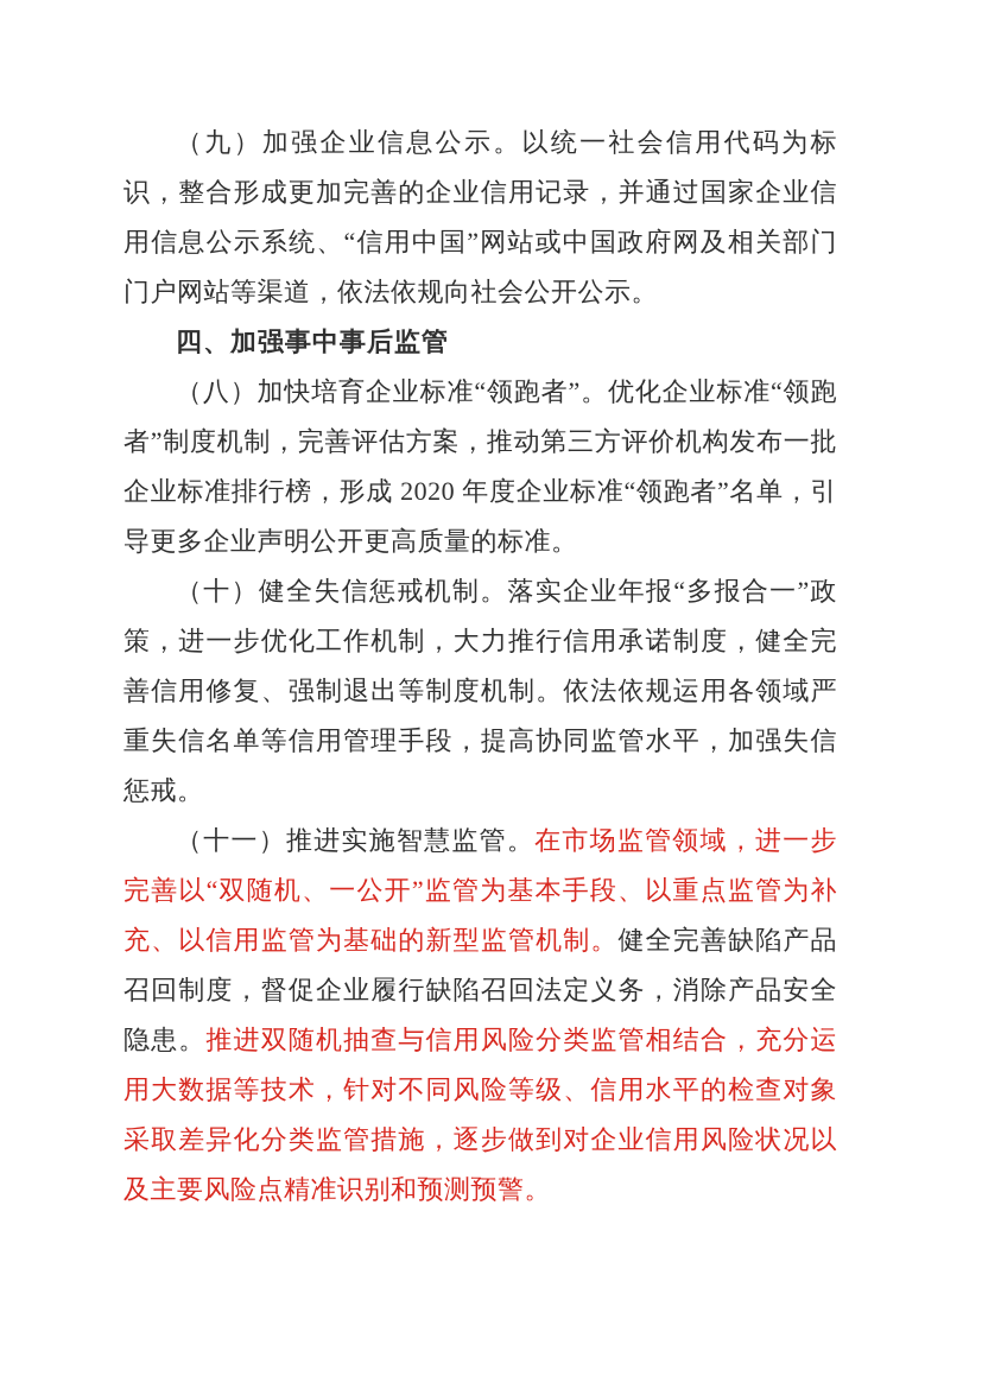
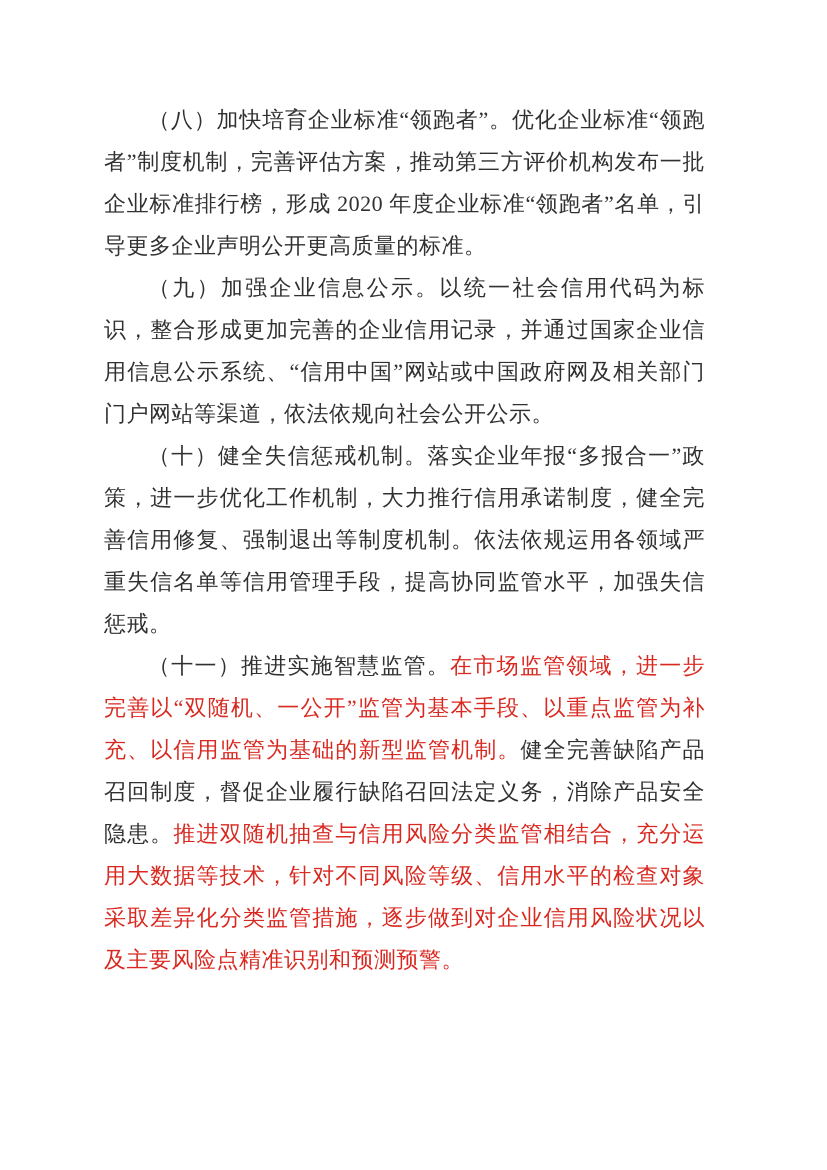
- （九）加强企业信息公示。以统一社会信用代码为标识，整合形成更加完善的企业信用记录，并通过国家企业信用信息公示系统、“信用中国”网站或中国政府网及相关部门门户网站等渠道，依法依规向社会公开公示。
+ （八）加快培育企业标准“领跑者”。优化企业标准“领跑者”制度机制，完善评估方案，推动第三方评价机构发布一批企业标准排行榜，形成 2020 年度企业标准“领跑者”名单，引导更多企业声明公开更高质量的标准。
- 四、加强事中事后监管
- （八）加快培育企业标准“领跑者”。优化企业标准“领跑者”制度机制，完善评估方案，推动第三方评价机构发布一批企业标准排行榜，形成 2020 年度企业标准“领跑者”名单，引导更多企业声明公开更高质量的标准。
+ （九）加强企业信息公示。以统一社会信用代码为标识，整合形成更加完善的企业信用记录，并通过国家企业信用信息公示系统、“信用中国”网站或中国政府网及相关部门门户网站等渠道，依法依规向社会公开公示。
  （十）健全失信惩戒机制。落实企业年报“多报合一”政策，进一步优化工作机制，大力推行信用承诺制度，健全完善信用修复、强制退出等制度机制。依法依规运用各领域严重失信名单等信用管理手段，提高协同监管水平，加强失信惩戒。
  （十一）推进实施智慧监管。在市场监管领域，进一步完善以“双随机、一公开”监管为基本手段、以重点监管为补充、以信用监管为基础的新型监管机制。健全完善缺陷产品召回制度，督促企业履行缺陷召回法定义务，消除产品安全隐患。推进双随机抽查与信用风险分类监管相结合，充分运用大数据等技术，针对不同风险等级、信用水平的检查对象采取差异化分类监管措施，逐步做到对企业信用风险状况以及主要风险点精准识别和预测预警。
